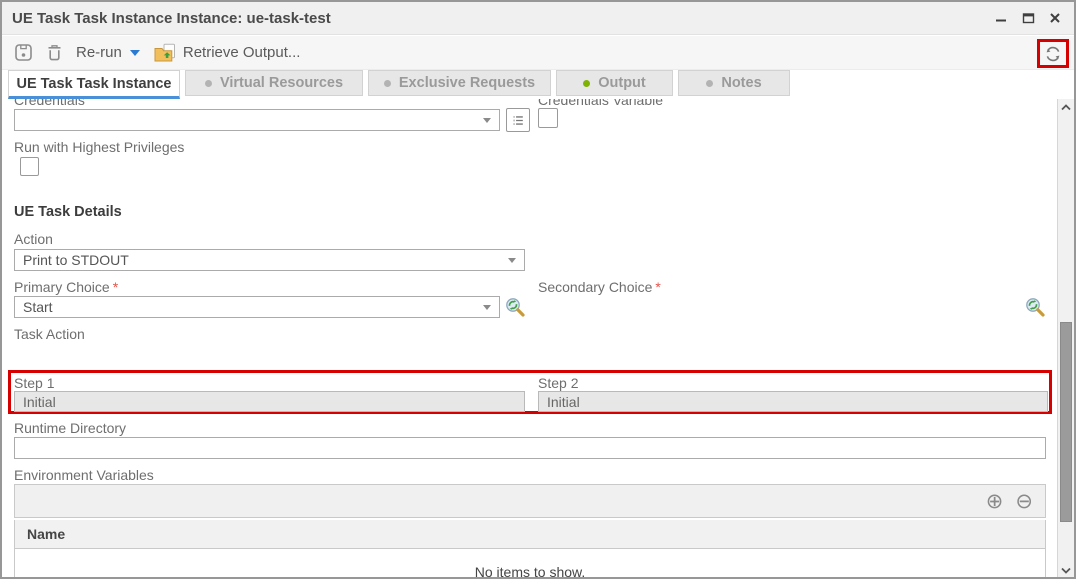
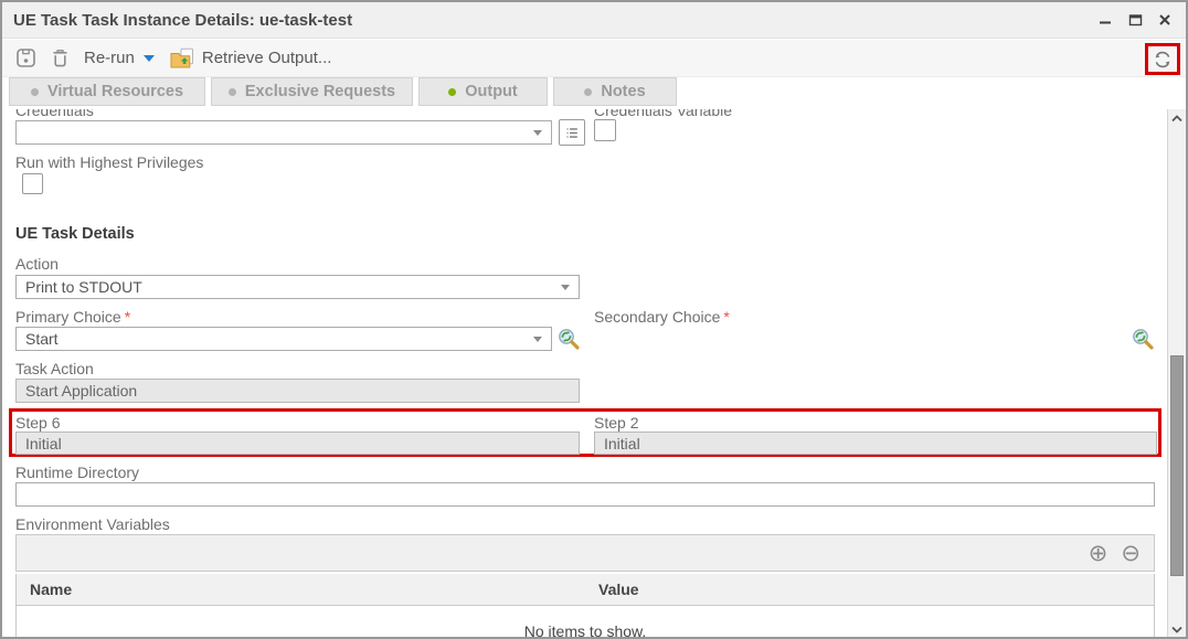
- UE Task Task Instance Instance: ue-task-test
+ UE Task Task Instance Details: ue-task-test
  Re-run
  Retrieve Output...
- UE Task Task Instance
  Virtual Resources
  Exclusive Requests
  Output
  Notes
  Credentials
  Credentials Variable
  Run with Highest Privileges
  UE Task Details
  Action
  Print to STDOUT
  Primary Choice *
  Secondary Choice *
  Start
  Task Action
+ Start Application
- Step 1
+ Step 6
  Step 2
  Initial
  Initial
  Runtime Directory
  Environment Variables
  ⊕
  ⊖
  Name
+ Value
  No items to show.
